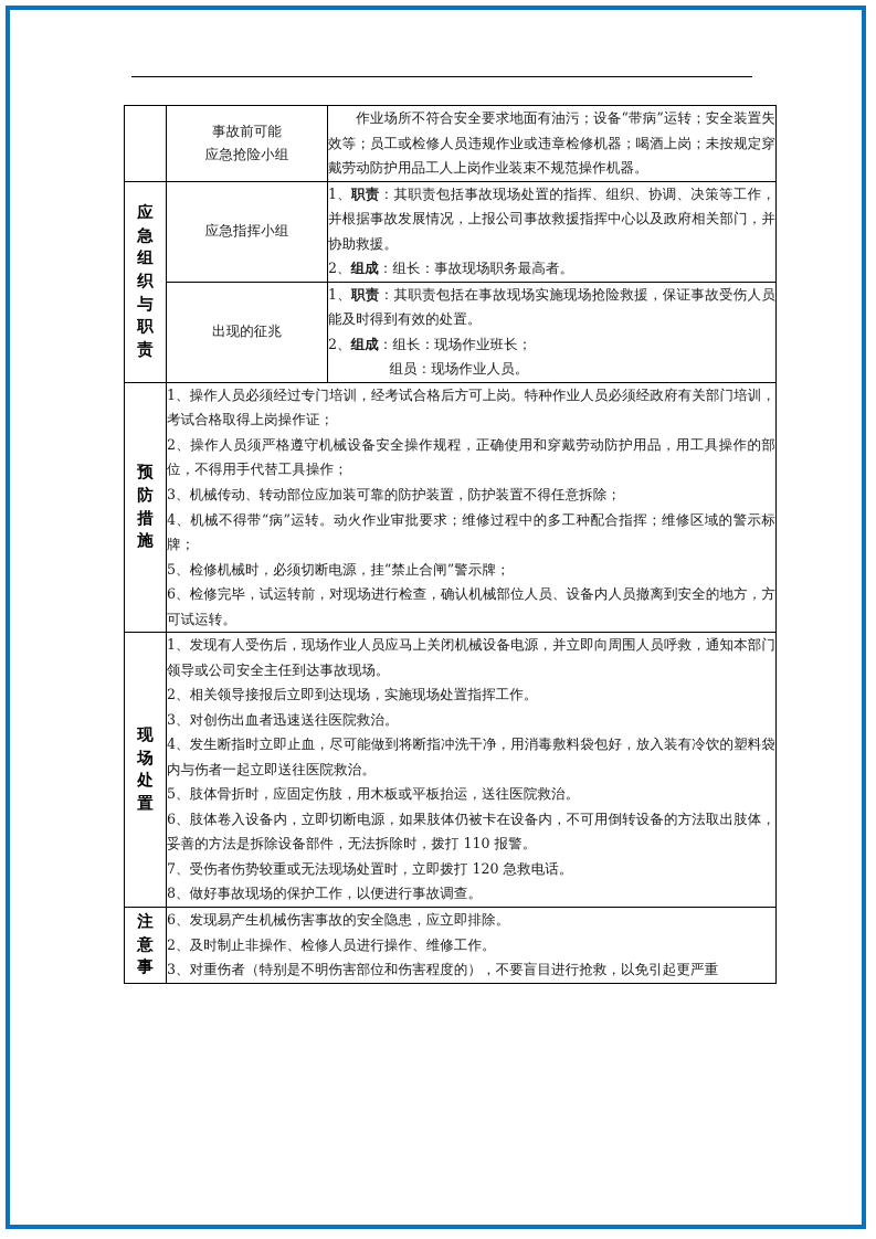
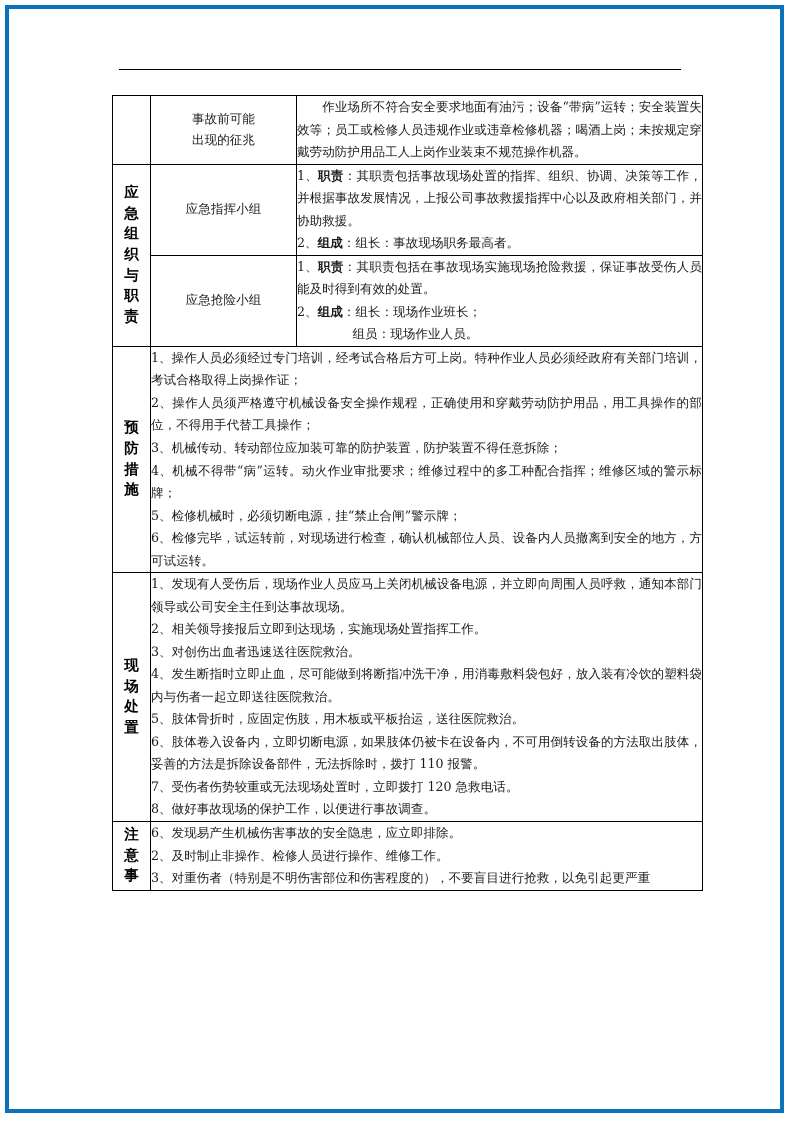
- 	事故前可能 应急抢险小组	作业场所不符合安全要求地面有油污；设备“带病”运转；安全装置失效等；员工或检修人员违规作业或违章检修机器；喝酒上岗；未按规定穿戴劳动防护用品工人上岗作业装束不规范操作机器。
+ 	事故前可能 出现的征兆	作业场所不符合安全要求地面有油污；设备“带病”运转；安全装置失效等；员工或检修人员违规作业或违章检修机器；喝酒上岗；未按规定穿戴劳动防护用品工人上岗作业装束不规范操作机器。
  应 急 组 织 与 职 责	应急指挥小组	1、职责：其职责包括事故现场处置的指挥、组织、协调、决策等工作，并根据事故发展情况，上报公司事故救援指挥中心以及政府相关部门，并协助救援。 2、组成：组长：事故现场职务最高者。
- 出现的征兆	1、职责：其职责包括在事故现场实施现场抢险救援，保证事故受伤人员能及时得到有效的处置。 2、组成：组长：现场作业班长； 组员：现场作业人员。
+ 应急抢险小组	1、职责：其职责包括在事故现场实施现场抢险救援，保证事故受伤人员能及时得到有效的处置。 2、组成：组长：现场作业班长； 组员：现场作业人员。
  预 防 措 施	1、操作人员必须经过专门培训，经考试合格后方可上岗。特种作业人员必须经政府有关部门培训，考试合格取得上岗操作证； 2、操作人员须严格遵守机械设备安全操作规程，正确使用和穿戴劳动防护用品，用工具操作的部位，不得用手代替工具操作； 3、机械传动、转动部位应加装可靠的防护装置，防护装置不得任意拆除； 4、机械不得带“病”运转。动火作业审批要求；维修过程中的多工种配合指挥；维修区域的警示标牌； 5、检修机械时，必须切断电源，挂“禁止合闸”警示牌； 6、检修完毕，试运转前，对现场进行检查，确认机械部位人员、设备内人员撤离到安全的地方，方可试运转。
  现 场 处 置	1、发现有人受伤后，现场作业人员应马上关闭机械设备电源，并立即向周围人员呼救，通知本部门领导或公司安全主任到达事故现场。 2、相关领导接报后立即到达现场，实施现场处置指挥工作。 3、对创伤出血者迅速送往医院救治。 4、发生断指时立即止血，尽可能做到将断指冲洗干净，用消毒敷料袋包好，放入装有冷饮的塑料袋内与伤者一起立即送往医院救治。 5、肢体骨折时，应固定伤肢，用木板或平板抬运，送往医院救治。 6、肢体卷入设备内，立即切断电源，如果肢体仍被卡在设备内，不可用倒转设备的方法取出肢体，妥善的方法是拆除设备部件，无法拆除时，拨打 110 报警。 7、受伤者伤势较重或无法现场处置时，立即拨打 120 急救电话。 8、做好事故现场的保护工作，以便进行事故调查。
  注 意 事	6、发现易产生机械伤害事故的安全隐患，应立即排除。 2、及时制止非操作、检修人员进行操作、维修工作。 3、对重伤者（特别是不明伤害部位和伤害程度的），不要盲目进行抢救，以免引起更严重
